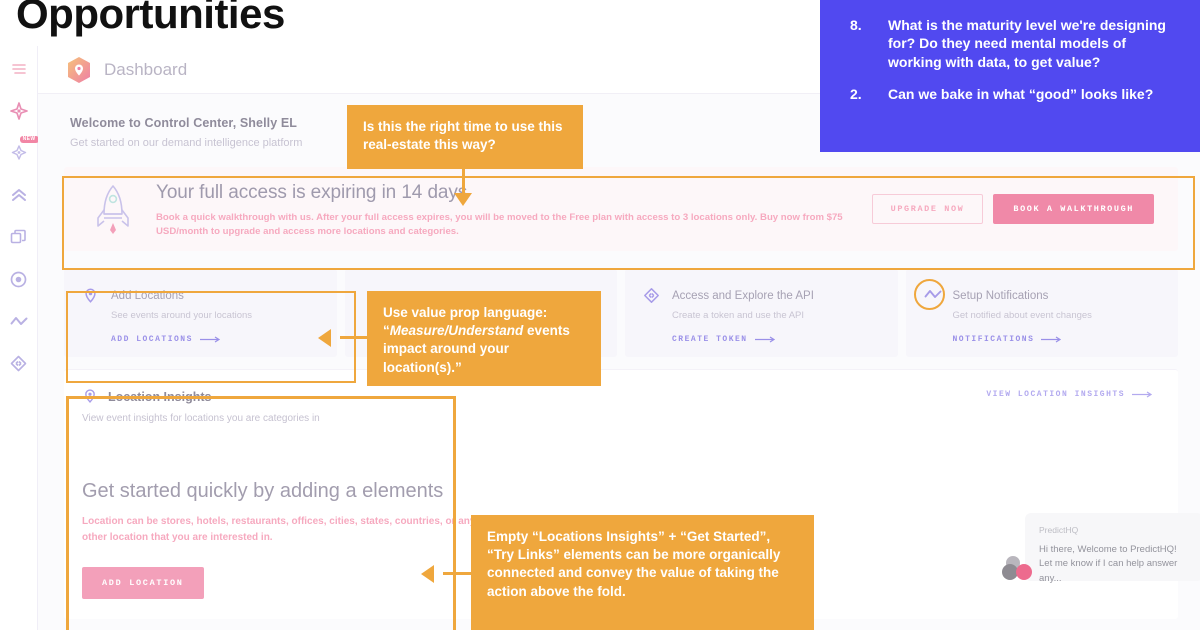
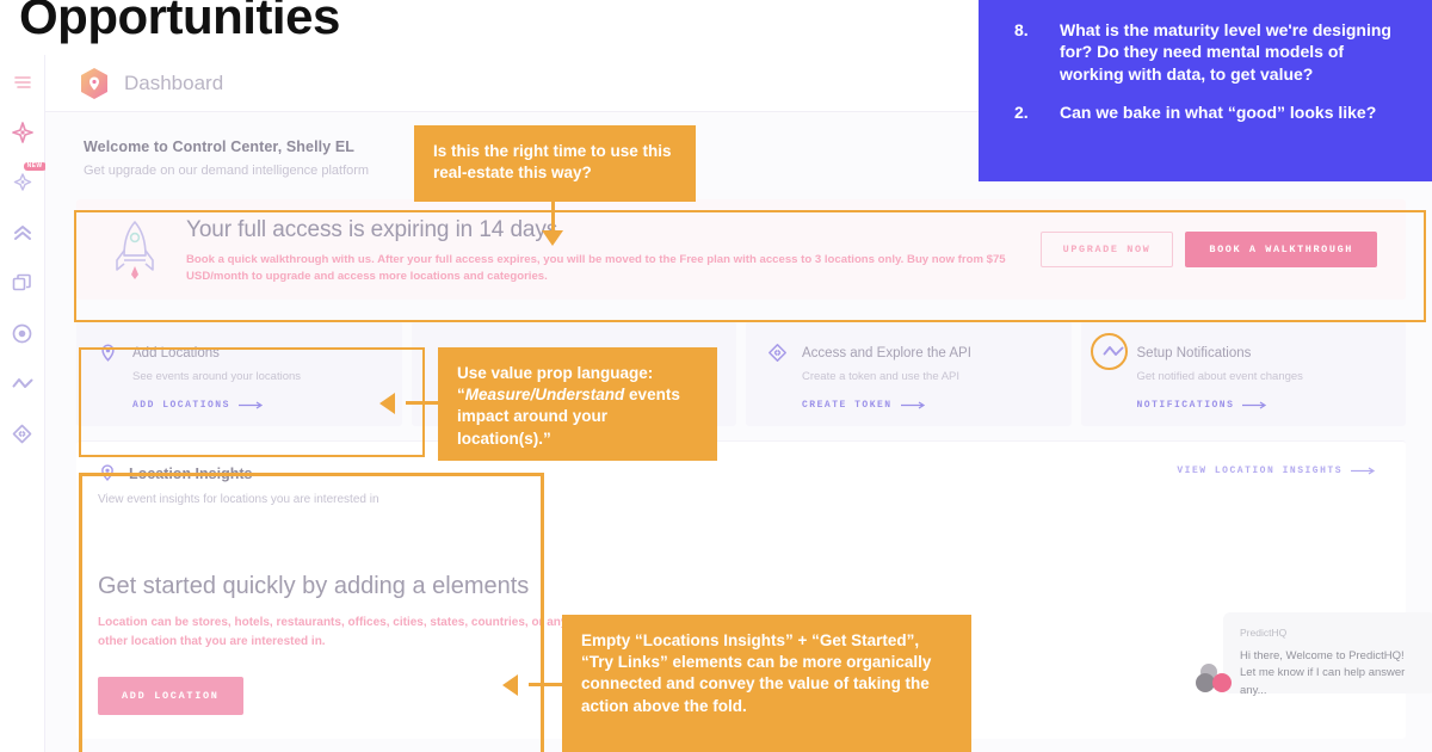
  Opportunities
  Dashboard
  Welcome to Control Center, Shelly EL
- Get started on our demand intelligence platform
+ Get upgrade on our demand intelligence platform
  Your full access is expiring in 14 day
  Book a quick walkthrough with us. After your full access expires, you will be moved to the Free plan with access to 3 locations only. Buy now from $75 USD/month to upgrade and access more locations and categories.
  UPGRADE NOW
  BOOK A WALKTHROUGH
  Add Locations
  See events around your locations
  ADD LOCATIONS
  Access and Explore the API
  Create a token and use the API
  CREATE TOKEN
  Setup Notifications
  Get notified about event changes
  NOTIFICATIONS
- View event insights for locations you are categories in
+ View event insights for locations you are interested in
  VIEW LOCATION INSIGHTS
  Get started quickly by adding a elements
  Location can be stores, hotels, restaurants, offices, cities, states, countries, o an other location that you are interested in.
  ADD LOCATION
  PredictHQ
  Hi there, Welcome to PredictHQ! Let me know if I can help answer any...
  8.
  What is the maturity level we're designing for? Do they need mental models of working with data, to get value?
  2.
  Can we bake in what “good” looks like?
  Is this the right time to use this real-estate this way?
  Use value prop language: “Measure/Understand events impact around your location(s).”
  Empty “Locations Insights” + “Get Started”, “Try Links” elements can be more organically connected and convey the value of taking the action above the fold.
